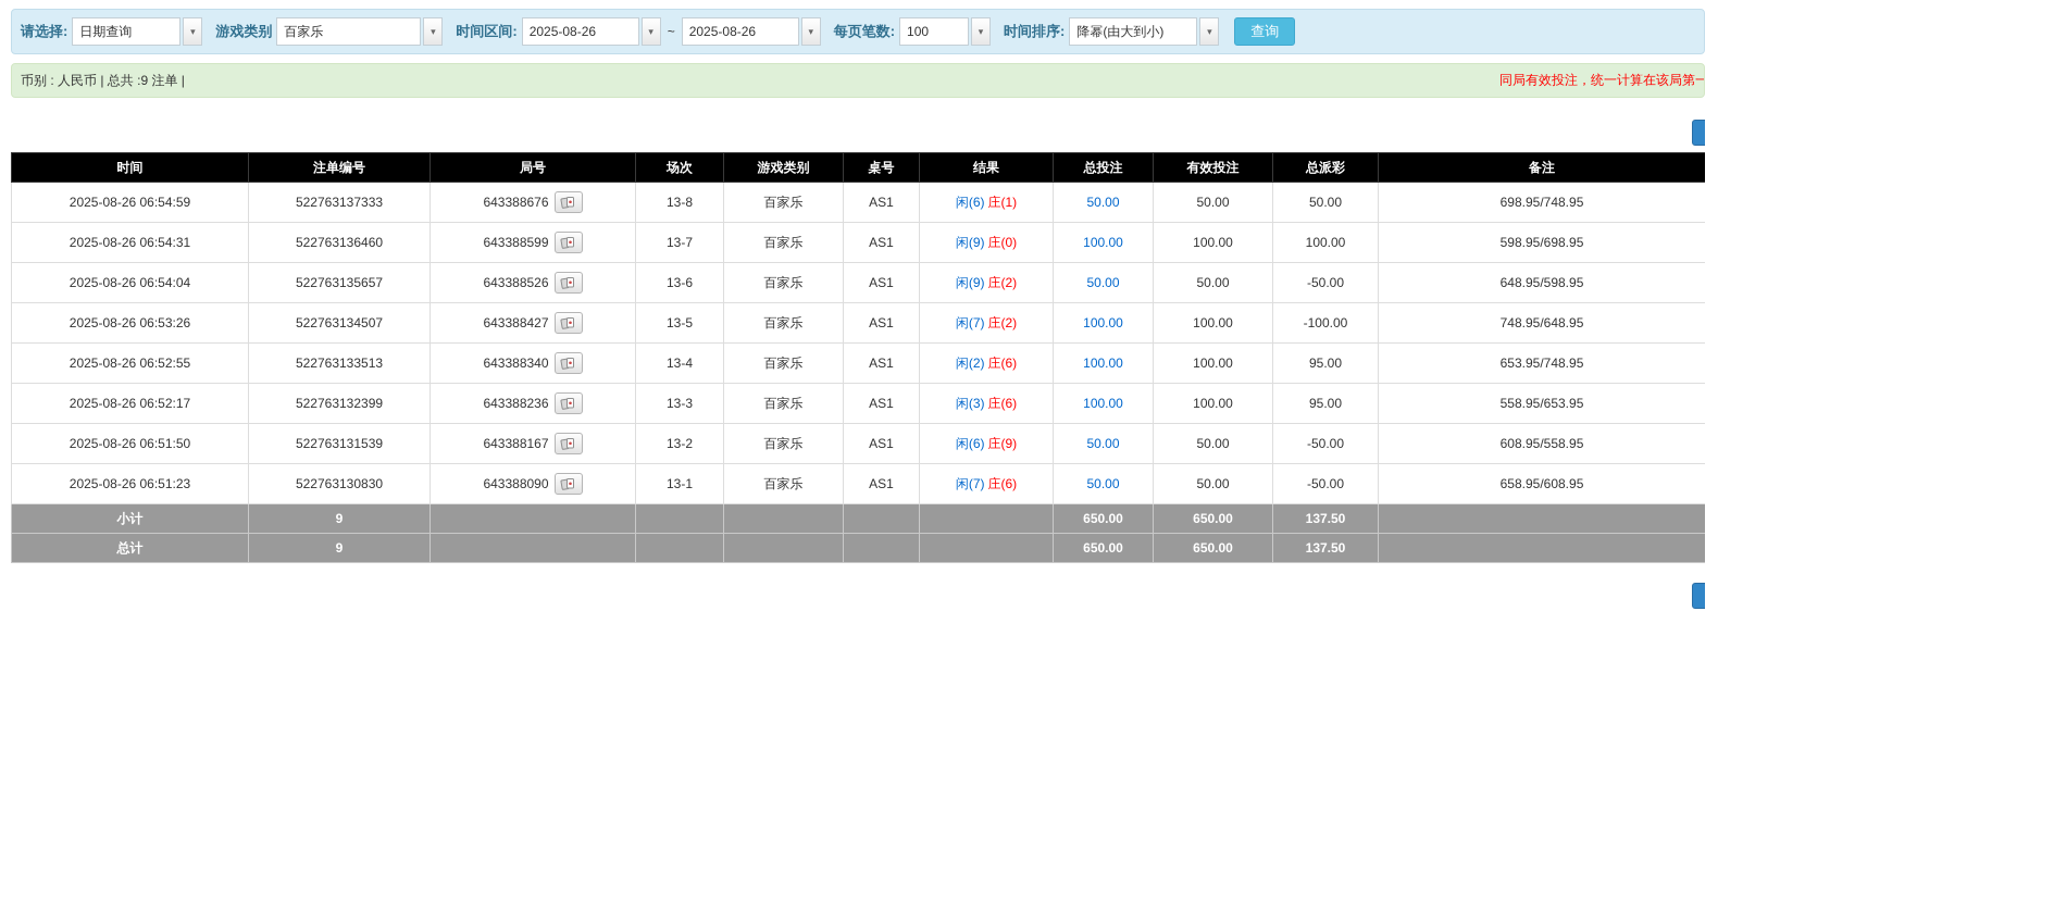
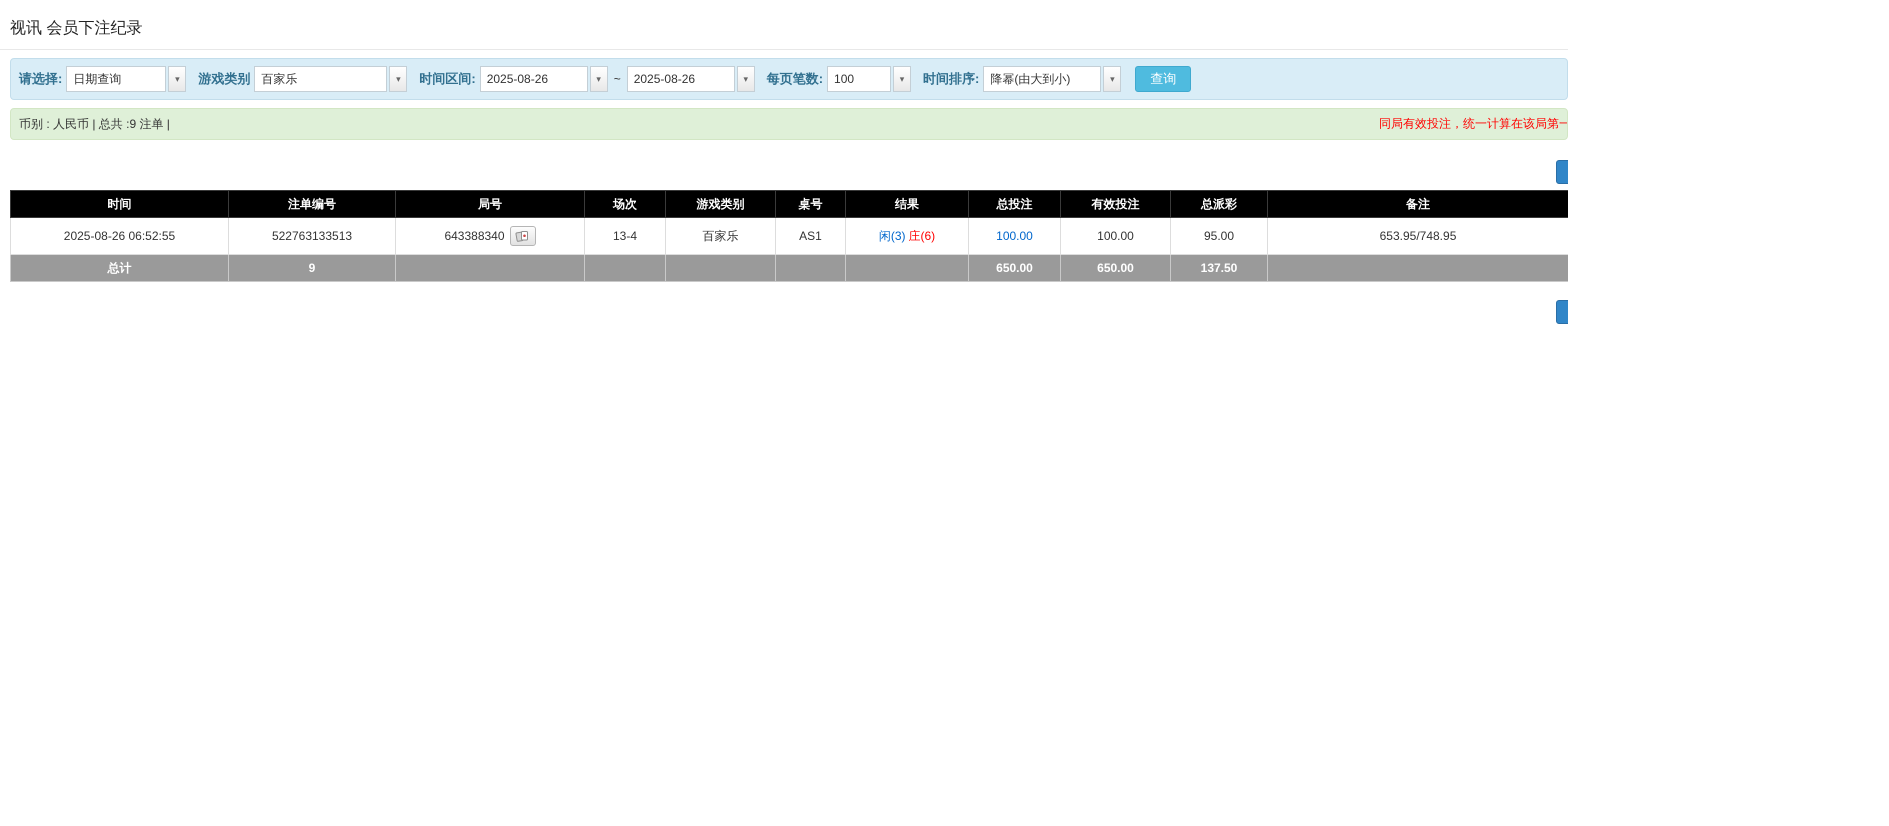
+ 视讯 会员下注纪录
  请选择:
  日期查询
  ▾
  游戏类别
  百家乐
  ▾
  时间区间:
  2025-08-26
  ▾
  ~
  2025-08-26
  ▾
  每页笔数:
  100
  ▾
  时间排序:
  降幂(由大到小)
  ▾
  查询
  币别 : 人民币 | 总共 :9 注单 |
  同局有效投注，统一计算在该局第一
  时间	注单编号	局号	场次	游戏类别	桌号	结果	总投注	有效投注	总派彩	备注
- 2025-08-26 06:54:59	522763137333	643388676	13-8	百家乐	AS1	闲(6) 庄(1)	50.00	50.00	50.00	698.95/748.95
- 2025-08-26 06:54:31	522763136460	643388599	13-7	百家乐	AS1	闲(9) 庄(0)	100.00	100.00	100.00	598.95/698.95
- 2025-08-26 06:54:04	522763135657	643388526	13-6	百家乐	AS1	闲(9) 庄(2)	50.00	50.00	-50.00	648.95/598.95
- 2025-08-26 06:53:26	522763134507	643388427	13-5	百家乐	AS1	闲(7) 庄(2)	100.00	100.00	-100.00	748.95/648.95
- 2025-08-26 06:52:55	522763133513	643388340	13-4	百家乐	AS1	闲(2) 庄(6)	100.00	100.00	95.00	653.95/748.95
+ 2025-08-26 06:52:55	522763133513	643388340	13-4	百家乐	AS1	闲(3) 庄(6)	100.00	100.00	95.00	653.95/748.95
- 2025-08-26 06:52:17	522763132399	643388236	13-3	百家乐	AS1	闲(3) 庄(6)	100.00	100.00	95.00	558.95/653.95
- 2025-08-26 06:51:50	522763131539	643388167	13-2	百家乐	AS1	闲(6) 庄(9)	50.00	50.00	-50.00	608.95/558.95
- 2025-08-26 06:51:23	522763130830	643388090	13-1	百家乐	AS1	闲(7) 庄(6)	50.00	50.00	-50.00	658.95/608.95
- 小计	9						650.00	650.00	137.50
  总计	9						650.00	650.00	137.50
